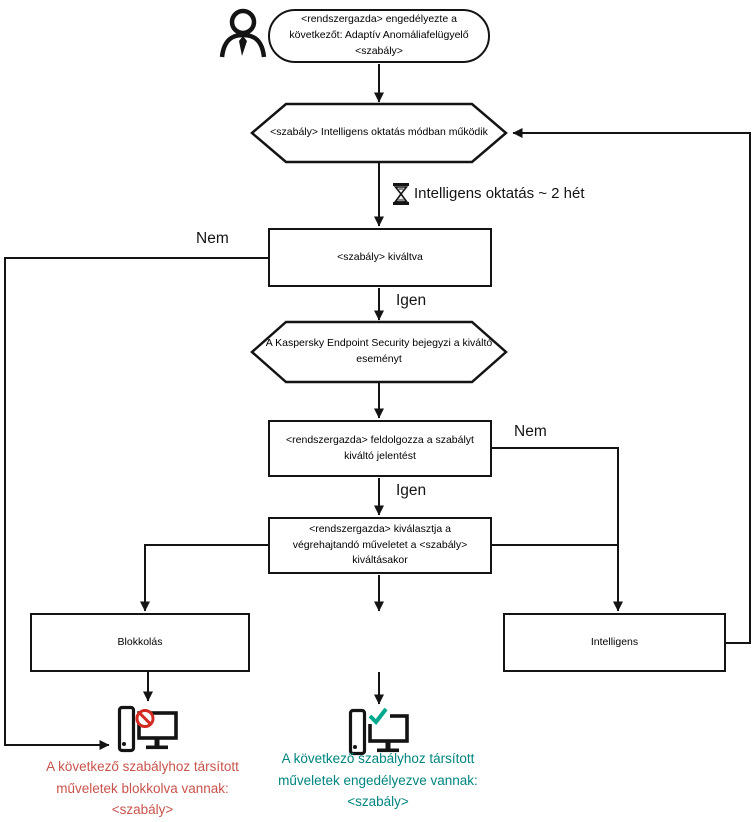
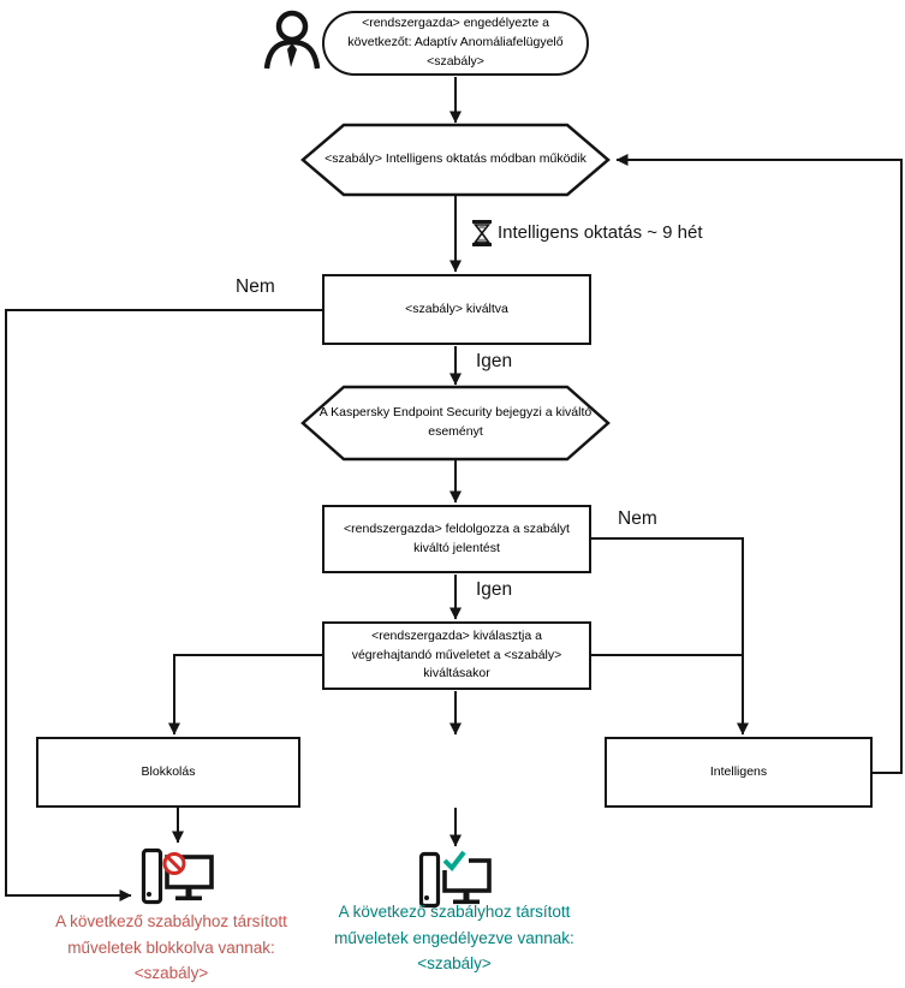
  <rendszergazda> engedélyezte a
  következőt: Adaptív Anomáliafelügyelő
  <szabály>
  <szabály> Intelligens oktatás módban működik
  A Kaspersky Endpoint Security bejegyzi a kiváltó
  eseményt
- Intelligens oktatás ~ 2 hét
+ Intelligens oktatás ~ 9 hét
  <szabály> kiváltva
  Nem
  Igen
  <rendszergazda> feldolgozza a szabályt
  kiváltó jelentést
  Nem
  Igen
  <rendszergazda> kiválasztja a
  végrehajtandó műveletet a <szabály>
  kiváltásakor
  Blokkolás
  Intelligens
  A következő szabályhoz társított
  műveletek blokkolva vannak:
  <szabály>
  A következő szabályhoz társított
  műveletek engedélyezve vannak:
  <szabály>
